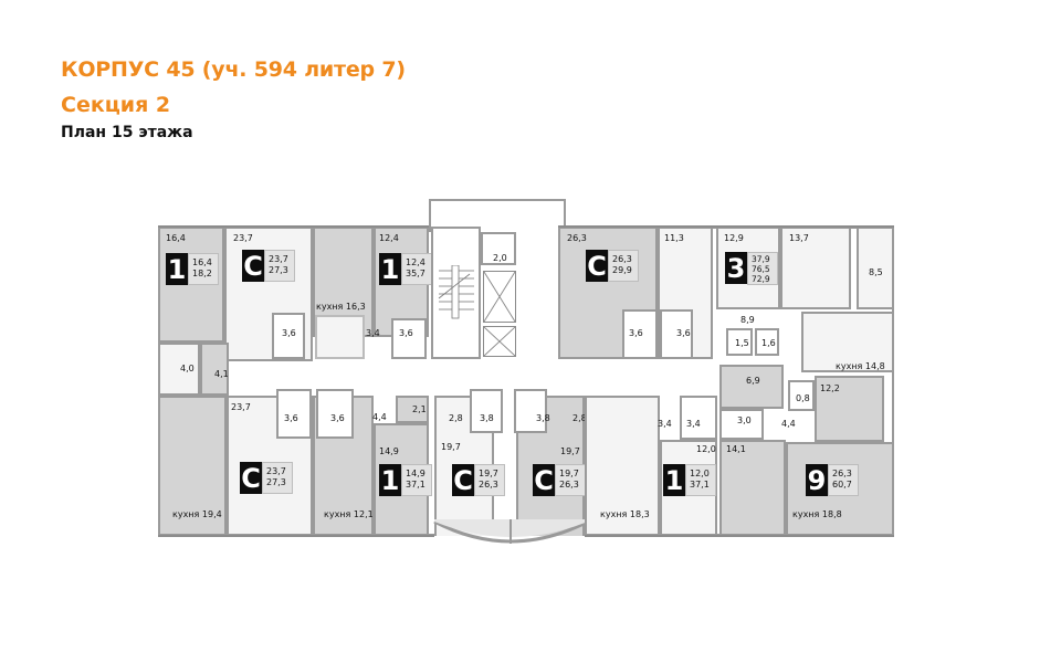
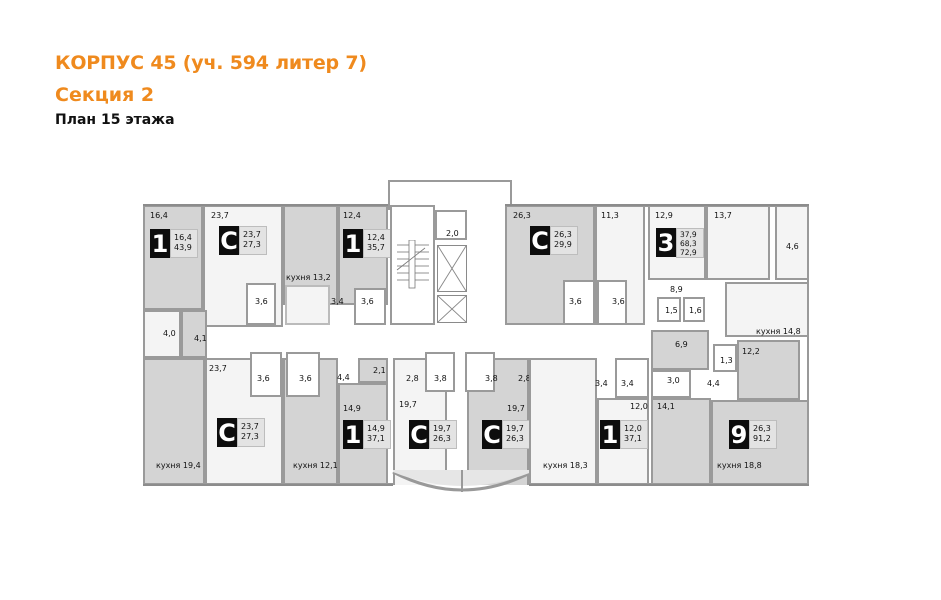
  КОРПУС 45 (уч. 594 литер 7)
  Секция 2
  План 15 этажа
  16,4
  1
  16,4
- 18,2
+ 43,9
  23,7
  С
  23,7
  27,3
  3,6
  12,4
  1
  12,4
  35,7
- кухня 16,3
+ кухня 13,2
  3,4
  3,6
  2,0
  26,3
  С
  26,3
  29,9
  3,6
  11,3
  3,6
  12,9
  3
  37,9
- 76,5
+ 68,3
  72,9
  13,7
- 8,5
+ 4,6
  8,9
  1,5
  1,6
  кухня 14,8
  4,0
  4,1
  кухня 19,4
  23,7
  С
  23,7
  27,3
  3,6
  кухня 12,1
  3,6
  4,4
  2,1
  14,9
  1
  14,9
  37,1
  2,8
  3,8
  19,7
  С
  19,7
  26,3
  3,8
  19,7
  С
  19,7
  26,3
  кухня 18,3
  3,4
  3,4
  12,0
  1
  12,0
  37,1
  6,9
  3,0
  4,4
- 0,8
+ 1,3
  14,1
  12,2
  кухня 18,8
  9
  26,3
- 60,7
+ 91,2
